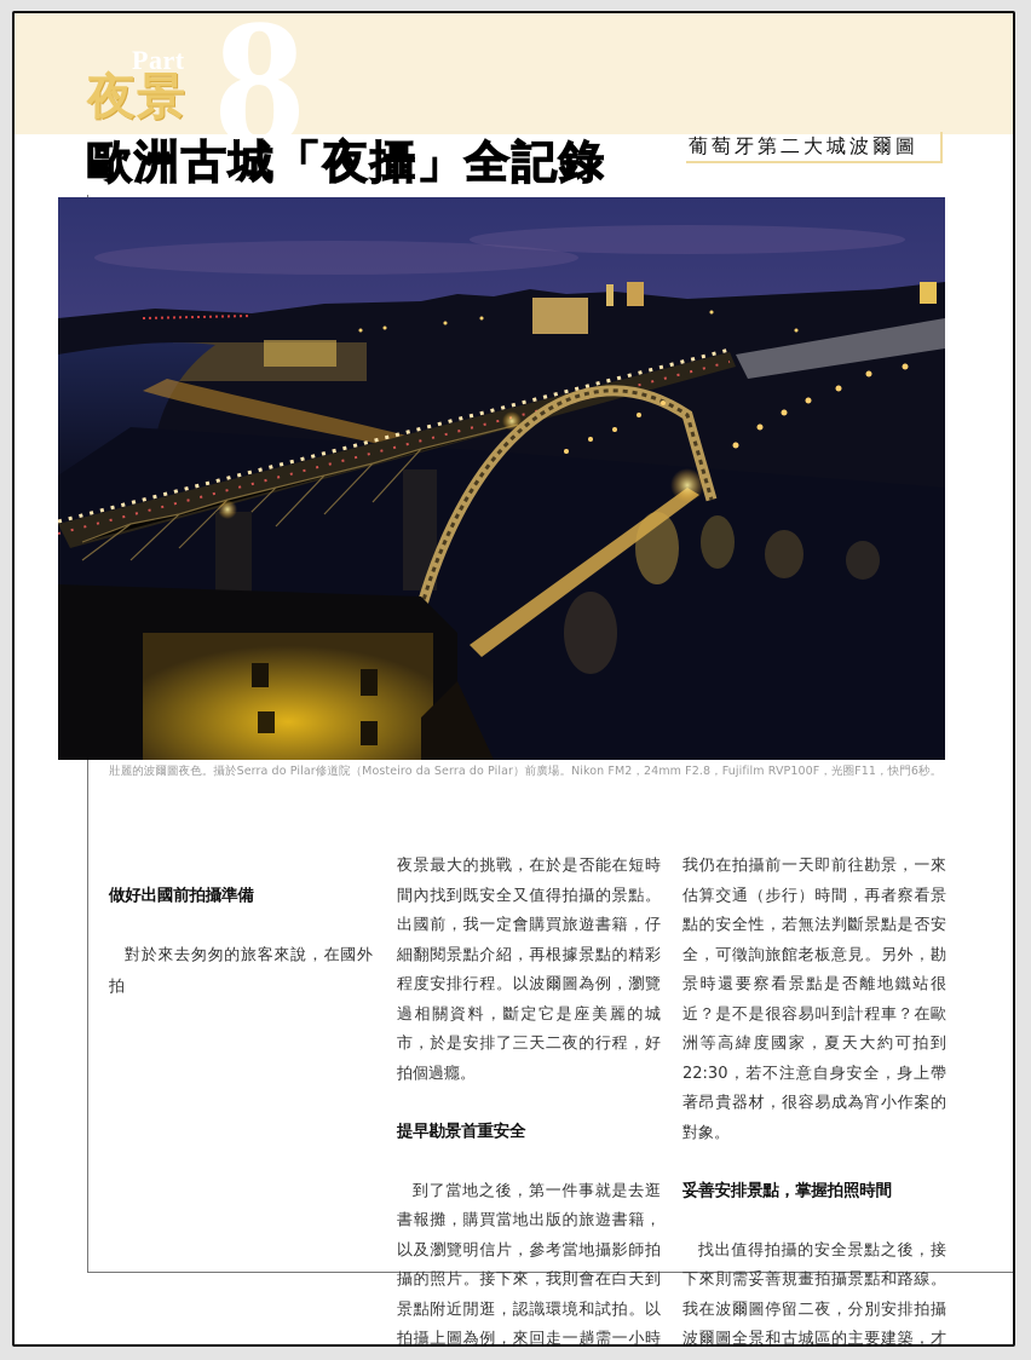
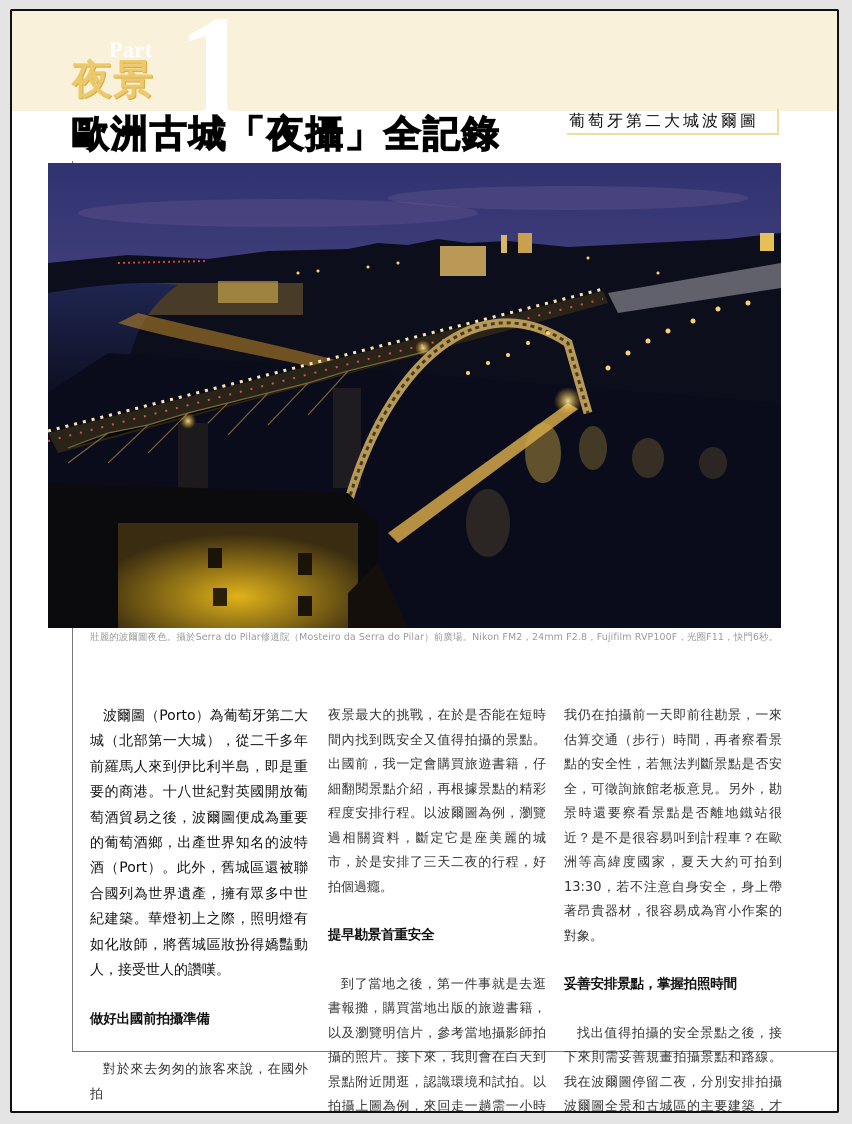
- 8
+ 1
  Part
  夜景
  歐洲古城「夜攝」全記錄
  葡萄牙第二大城波爾圖
  壯麗的波爾圖夜色。攝於Serra do Pilar修道院（Mosteiro da Serra do Pilar）前廣場。Nikon FM2，24mm F2.8，Fujifilm RVP100F，光圈F11，快門6秒。
+ 波爾圖（Porto）為葡萄牙第二大城（北部第一大城），從二千多年前羅馬人來到伊比利半島，即是重要的商港。十八世紀對英國開放葡萄酒貿易之後，波爾圖便成為重要的葡萄酒鄉，出產世界知名的波特酒（Port）。此外，舊城區還被聯合國列為世界遺產，擁有眾多中世紀建築。華燈初上之際，照明燈有如化妝師，將舊城區妝扮得嬌豔動人，接受世人的讚嘆。
  做好出國前拍攝準備
  對於來去匆匆的旅客來說，在國外拍
  夜景最大的挑戰，在於是否能在短時間內找到既安全又值得拍攝的景點。出國前，我一定會購買旅遊書籍，仔細翻閱景點介紹，再根據景點的精彩程度安排行程。以波爾圖為例，瀏覽過相關資料，斷定它是座美麗的城市，於是安排了三天二夜的行程，好拍個過癮。
  提早勘景首重安全
  到了當地之後，第一件事就是去逛書報攤，購買當地出版的旅遊書籍，以及瀏覽明信片，參考當地攝影師拍攝的照片。接下來，我則會在白天到景點附近閒逛，認識環境和試拍。以拍攝上圖為例，來回走一趟需一小時
- 我仍在拍攝前一天即前往勘景，一來估算交通（步行）時間，再者察看景點的安全性，若無法判斷景點是否安全，可徵詢旅館老板意見。另外，勘景時還要察看景點是否離地鐵站很近？是不是很容易叫到計程車？在歐洲等高緯度國家，夏天大約可拍到22:30，若不注意自身安全，身上帶著昂貴器材，很容易成為宵小作案的對象。
+ 我仍在拍攝前一天即前往勘景，一來估算交通（步行）時間，再者察看景點的安全性，若無法判斷景點是否安全，可徵詢旅館老板意見。另外，勘景時還要察看景點是否離地鐵站很近？是不是很容易叫到計程車？在歐洲等高緯度國家，夏天大約可拍到13:30，若不注意自身安全，身上帶著昂貴器材，很容易成為宵小作案的對象。
  妥善安排景點，掌握拍照時間
  找出值得拍攝的安全景點之後，接下來則需妥善規畫拍攝景點和路線。我在波爾圖停留二夜，分別安排拍攝波爾圖全景和古城區的主要建築，才
